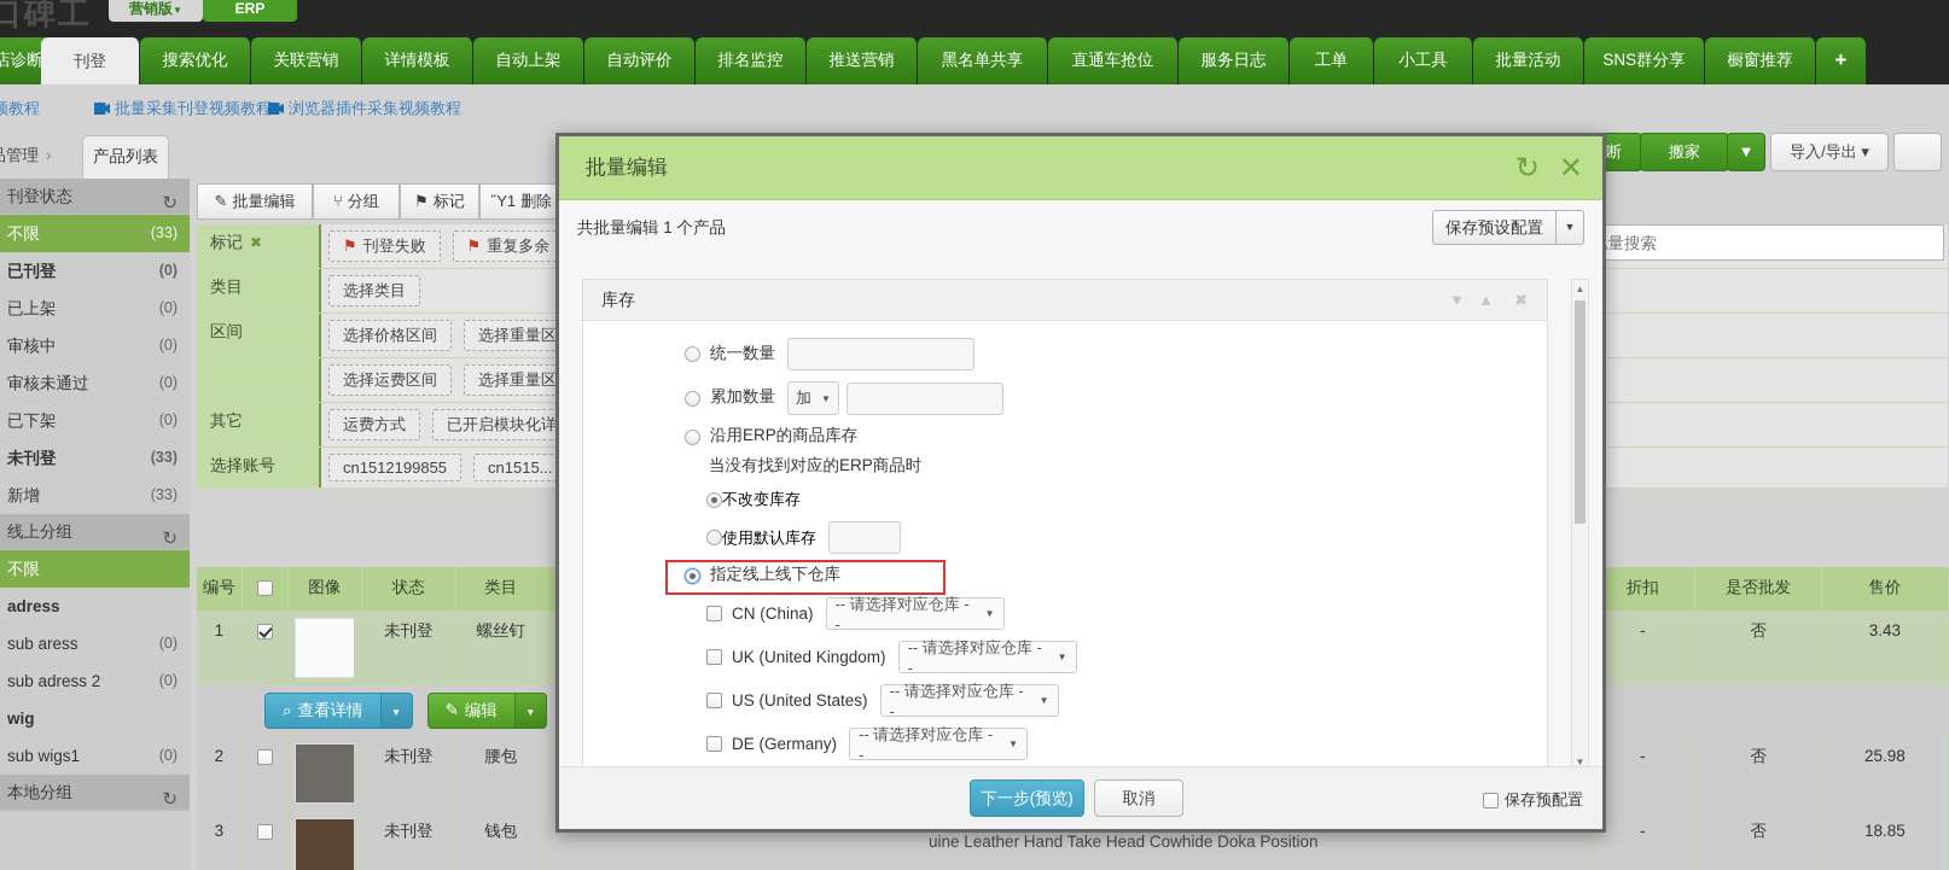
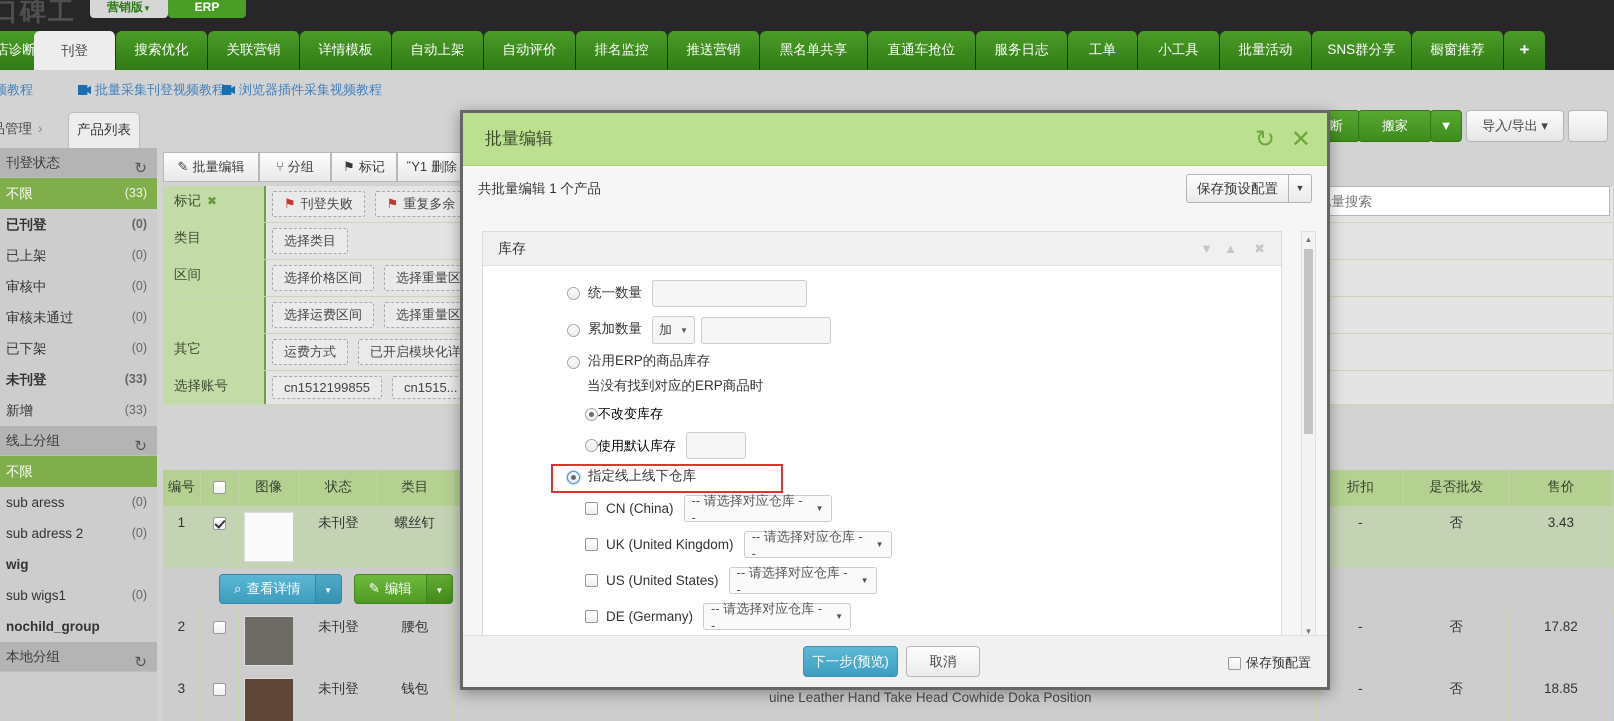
  口碑工
  营销版▼
  ERP
  店诊断
  刊登
  搜索优化
  关联营销
  详情模板
  自动上架
  自动评价
  排名监控
  推送营销
  黑名单共享
  直通车抢位
  服务日志
  工单
  小工具
  批量活动
  SNS群分享
  橱窗推荐
  +
  频教程
  批量采集刊登视频教程
  浏览器插件采集视频教程
  产品列表
  搬家
  ▼
  导入/导出 ▾
  刊登状态
  ↻
  不限
  (33)
  已刊登
  (0)
  已上架
  (0)
  审核中
  (0)
  审核未通过
  (0)
  已下架
  (0)
  未刊登
  (33)
  新增
  (33)
  线上分组
  ↻
  不限
- adress
  sub aress
  (0)
  sub adress 2
  (0)
  wig
  sub wigs1
  (0)
+ nochild_group
  本地分组
  ↻
  ✎ 批量编辑
  ⑂ 分组
  ⚑ 标记
  Ὕ1 删除
  标记 ✖
  刊登失败
  重复多余
  类目
  选择类目
  区间
  选择价格区间
  选择重量区
  选择运费区间
  选择重量区
  其它
  运费方式
  已开启模块化详
  选择账号
  cn1512199855
  cn1515...
  编号
  图像
  状态
  类目
  折扣
  是否批发
  售价
  1
  未刊登
  螺丝钉
  -
  否
  3.43
  ⌕ 查看详情
  ▼
  ✎ 编辑
  ▼
  2
  未刊登
  腰包
  -
  否
- 25.98
+ 17.82
  3
  未刊登
  钱包
  -
  否
  18.85
  uine Leather Hand Take Head Cowhide Doka Position
  批量编辑
  ↻
  ✕
  共批量编辑 1 个产品
  保存预设配置
  ▼
  库存
  ▼
  ▲
  ✖
  统一数量
  累加数量
  加
  ▼
  沿用ERP的商品库存
  当没有找到对应的ERP商品时
  不改变库存
  使用默认库存
  指定线上线下仓库
  CN (China)
  -- 请选择对应仓库 --
  ▼
  UK (United Kingdom)
  -- 请选择对应仓库 --
  ▼
  US (United States)
  -- 请选择对应仓库 --
  ▼
  DE (Germany)
  -- 请选择对应仓库 --
  ▼
  ▲
  ▼
  下一步(预览)
  取消
  保存预配置
